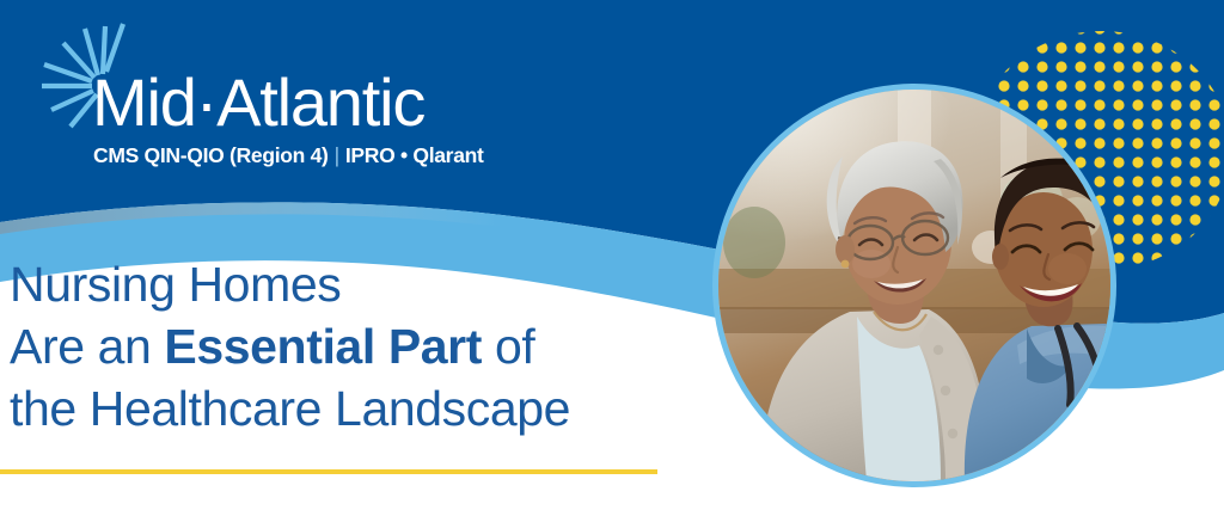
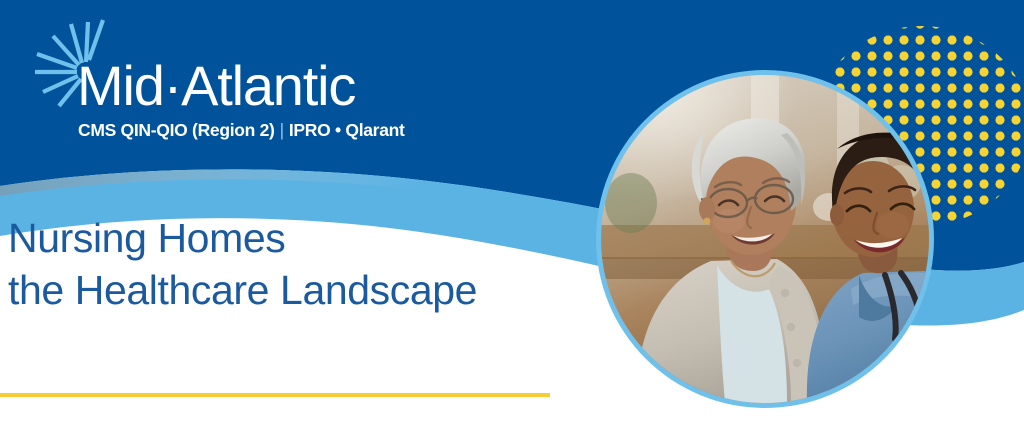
  Mid·Atlantic
- CMS QIN-QIO (Region 4) | IPRO • Qlarant
+ CMS QIN-QIO (Region 2) | IPRO • Qlarant
  Nursing Homes
- Are an Essential Part of
  the Healthcare Landscape
